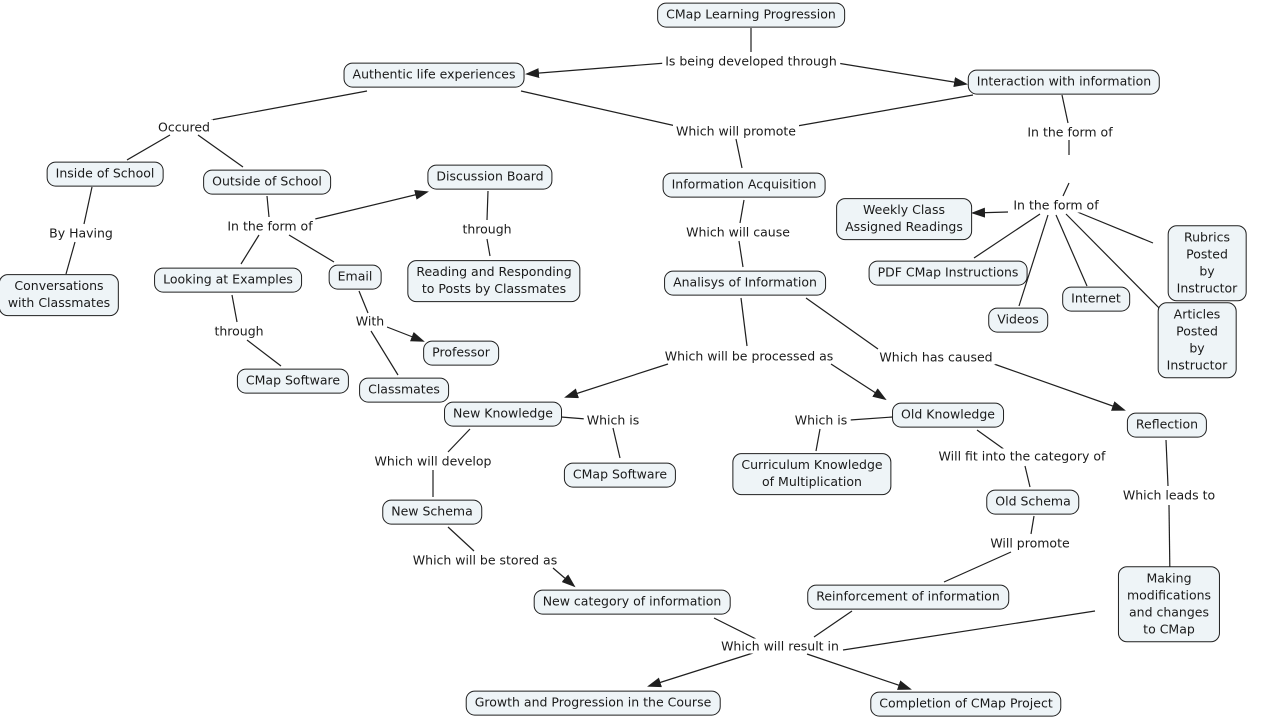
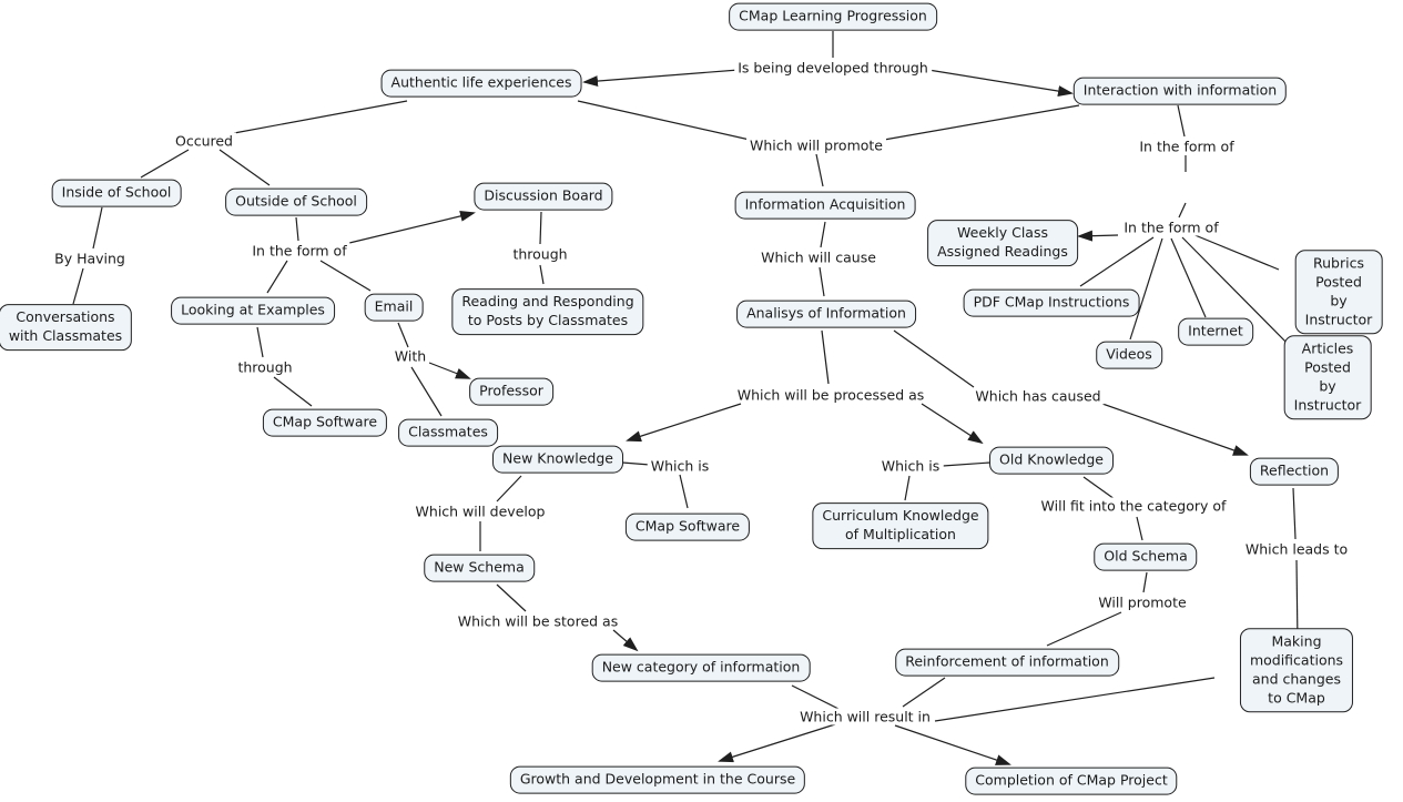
  Is being developed through
  Which will promote
  Occured
  By Having
  In the form of
  through
  With
  through
  In the form of
  In the form of
  Which will cause
  Which will be processed as
  Which has caused
  Which is
  Which is
  Which will develop
  Will fit into the category of
  Which leads to
  Will promote
  Which will be stored as
  Which will result in
  CMap Learning Progression
  Authentic life experiences
  Interaction with information
  Inside of School
  Outside of School
  Conversations
  with Classmates
  Looking at Examples
  Email
  Discussion Board
  Reading and Responding
  to Posts by Classmates
  Professor
  CMap Software
  Classmates
  Information Acquisition
  Analisys of Information
  Weekly Class
  Assigned Readings
  PDF CMap Instructions
  Videos
  Internet
  Rubrics Posted
  by Instructor
  Articles Posted
  by Instructor
  New Knowledge
  CMap Software
  Curriculum Knowledge
  of Multiplication
  New Schema
  Old Knowledge
  Old Schema
  Reflection
  New category of information
  Reinforcement of information
  Making modifications
  and changes to CMap
- Growth and Progression in the Course
+ Growth and Development in the Course
  Completion of CMap Project
